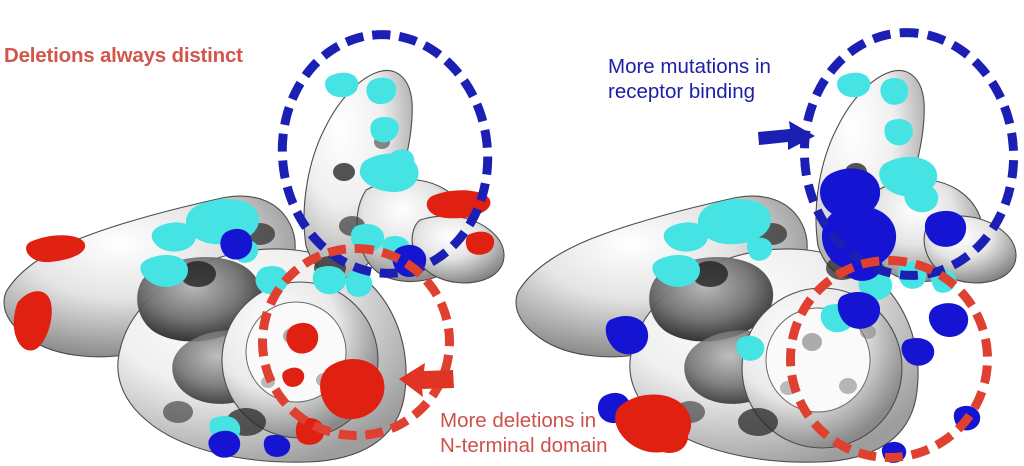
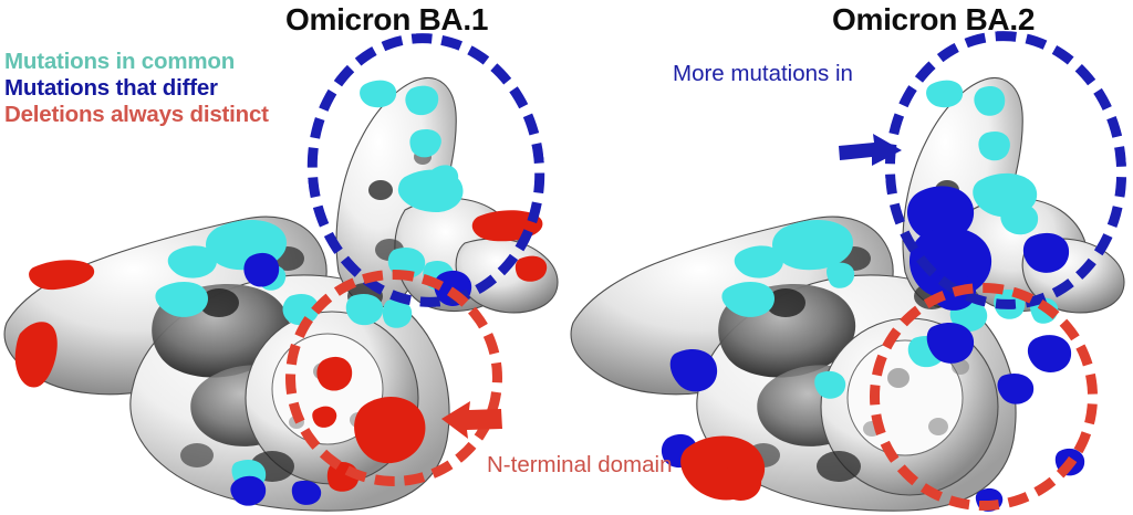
+ Omicron BA.1
+ Omicron BA.2
+ Mutations in common
+ Mutations that differ
  Deletions always distinct
  More mutations in
- receptor binding
- More deletions in
  N-terminal domain
